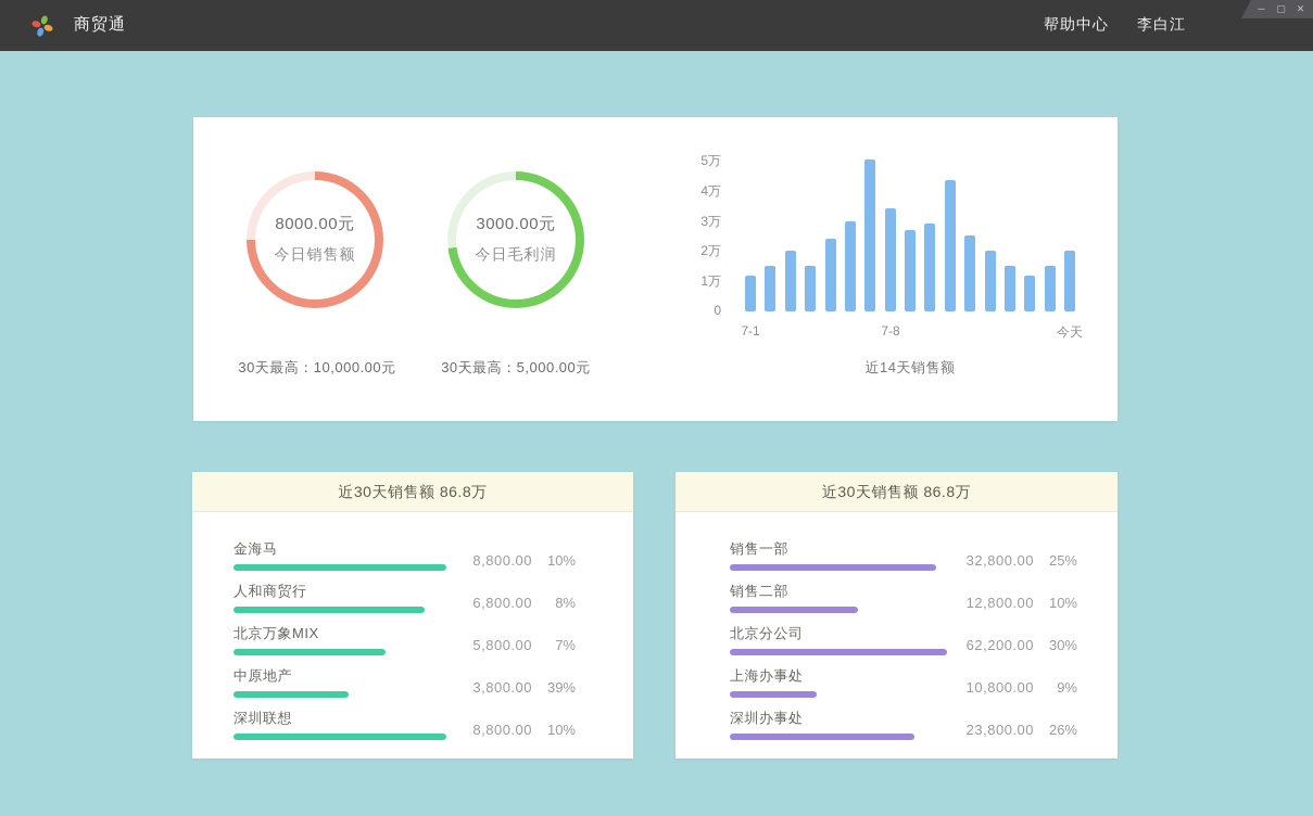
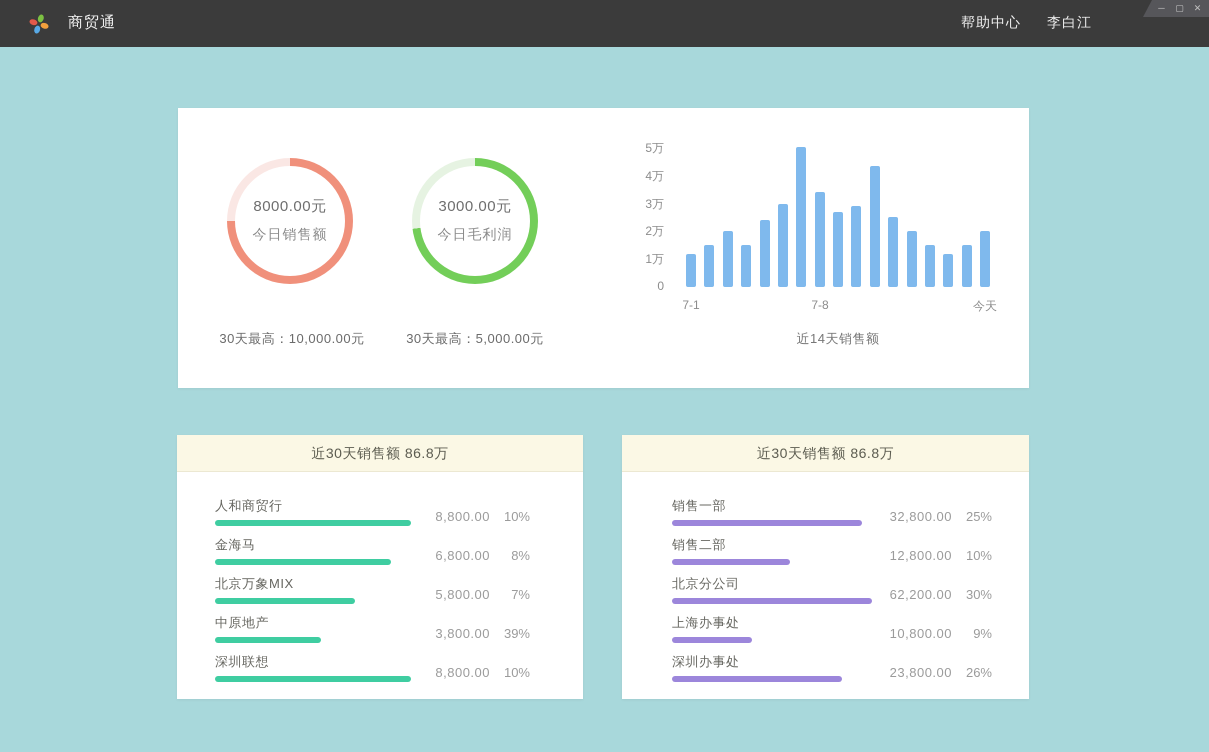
  商贸通
  帮助中心
  李白江
  ─
  ▢
  ✕
  8000.00元
  今日销售额
  3000.00元
  今日毛利润
  30天最高：10,000.00元
  30天最高：5,000.00元
  0
  1万
  2万
  3万
  4万
  5万
  7-1
  7-8
  今天
  近14天销售额
  近30天销售额 86.8万
- 金海马
+ 人和商贸行
  8,800.00
  10%
- 人和商贸行
+ 金海马
  6,800.00
  8%
  北京万象MIX
  5,800.00
  7%
  中原地产
  3,800.00
  39%
  深圳联想
  8,800.00
  10%
  近30天销售额 86.8万
  销售一部
  32,800.00
  25%
  销售二部
  12,800.00
  10%
  北京分公司
  62,200.00
  30%
  上海办事处
  10,800.00
  9%
  深圳办事处
  23,800.00
  26%
